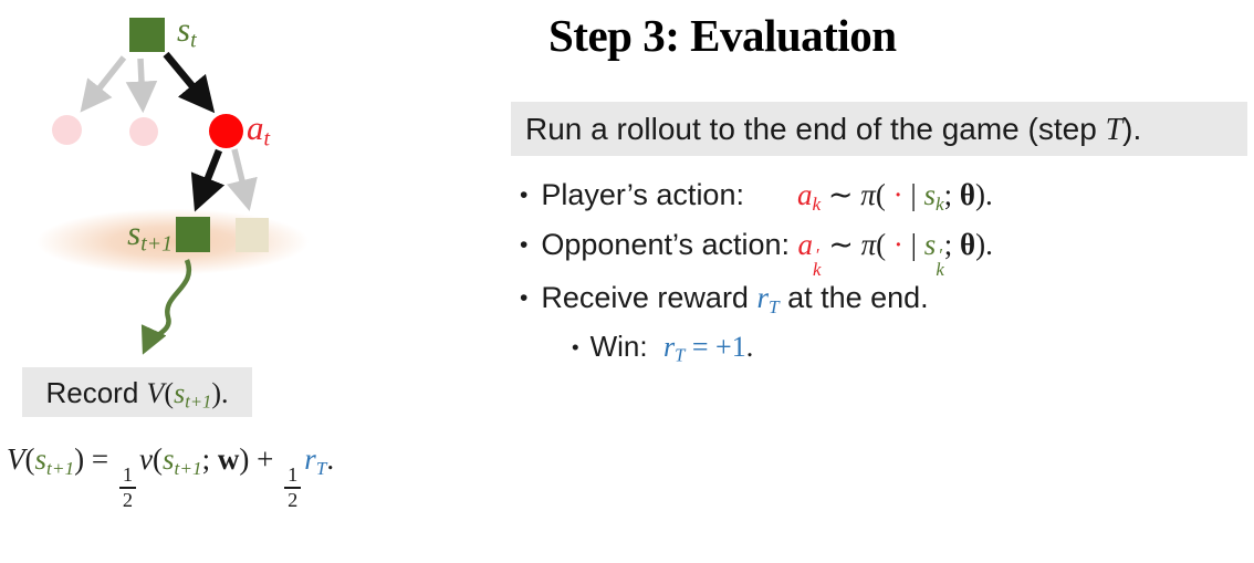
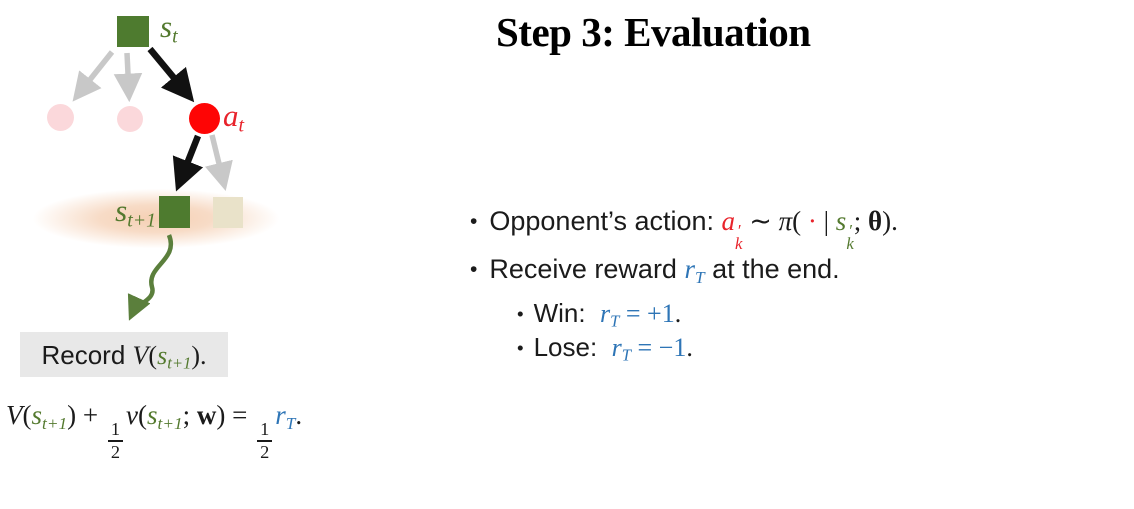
  st
  at
  st+1
  Record V(st+1).
- V(st+1) =
+ V(st+1) +
  1
  2
- v(st+1; w) +
+ v(st+1; w) =
  1
  2
  rT.
  Step 3: Evaluation
- Run a rollout to the end of the game (step T).
- • Player’s action: ak ∼ π( · | sk; θ).
  • Opponent’s action: a
  ′
  k
  ∼ π( · | s
  ′
  k
  ; θ).
  • Receive reward rT at the end.
  • Win: rT = +1.
+ • Lose: rT = −1.
